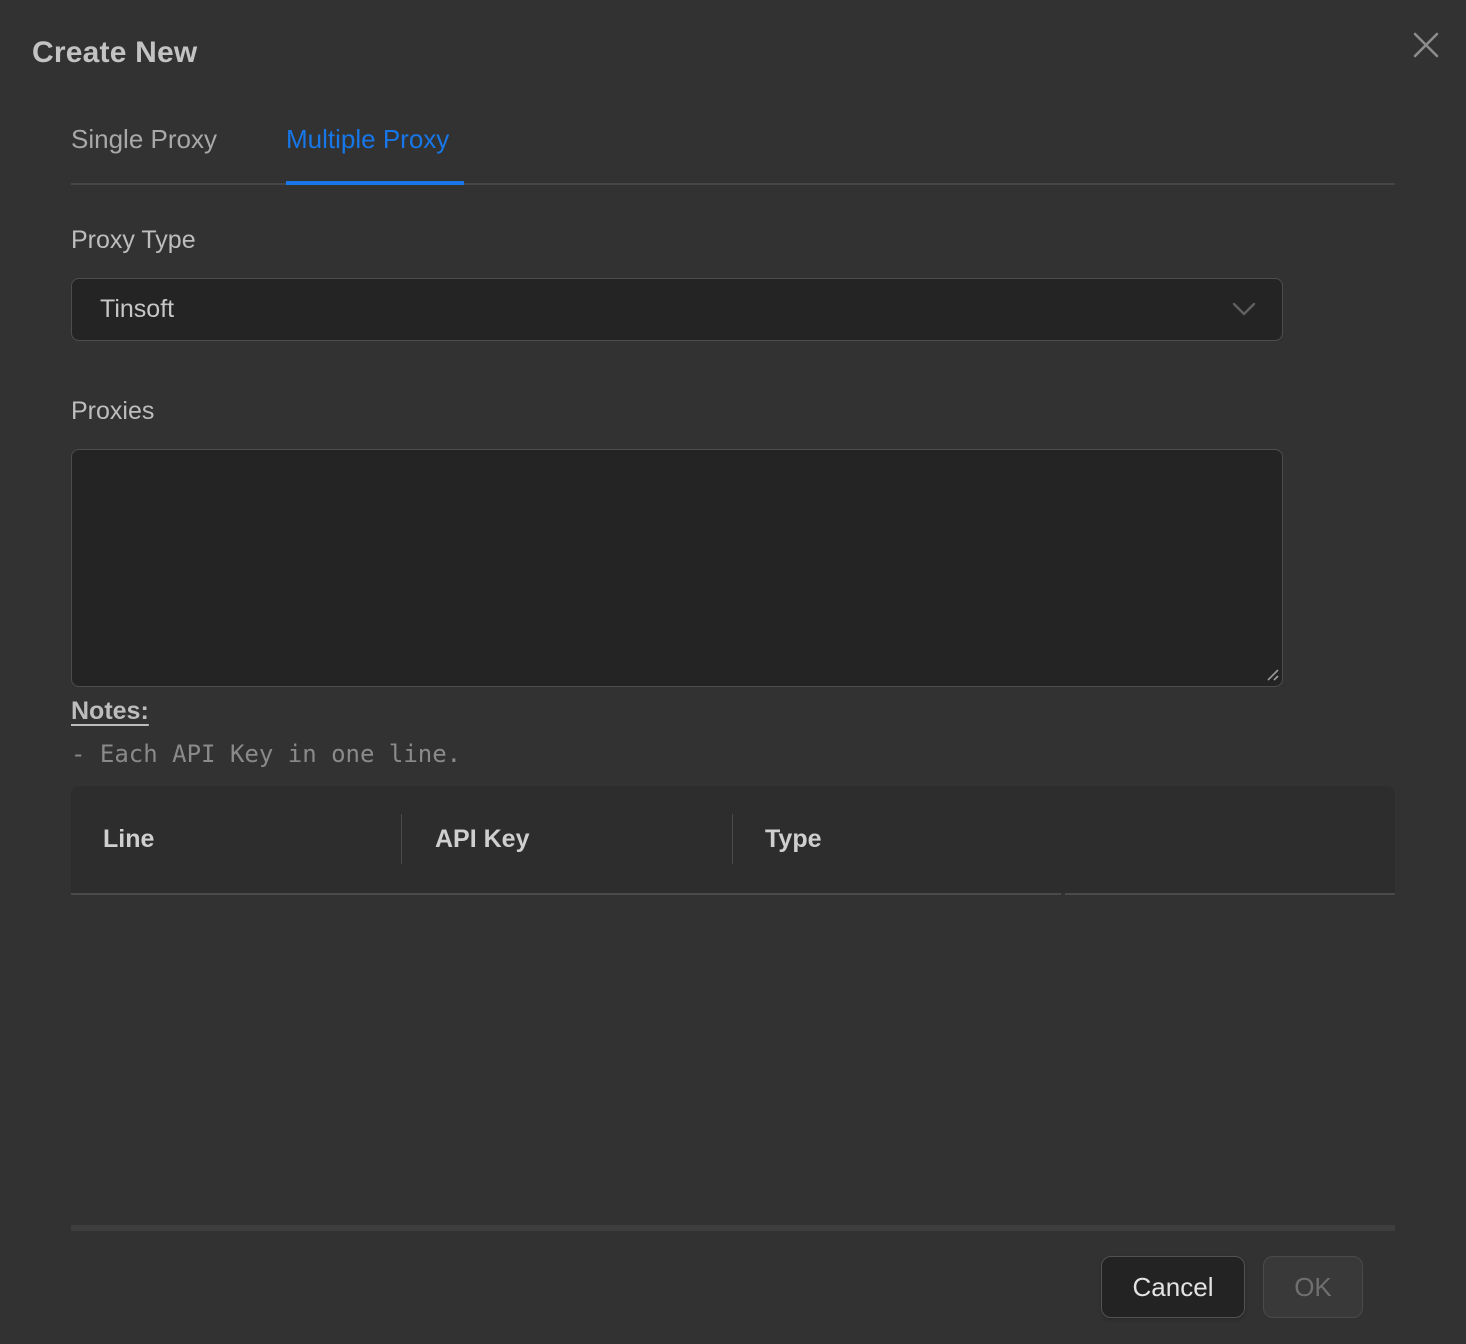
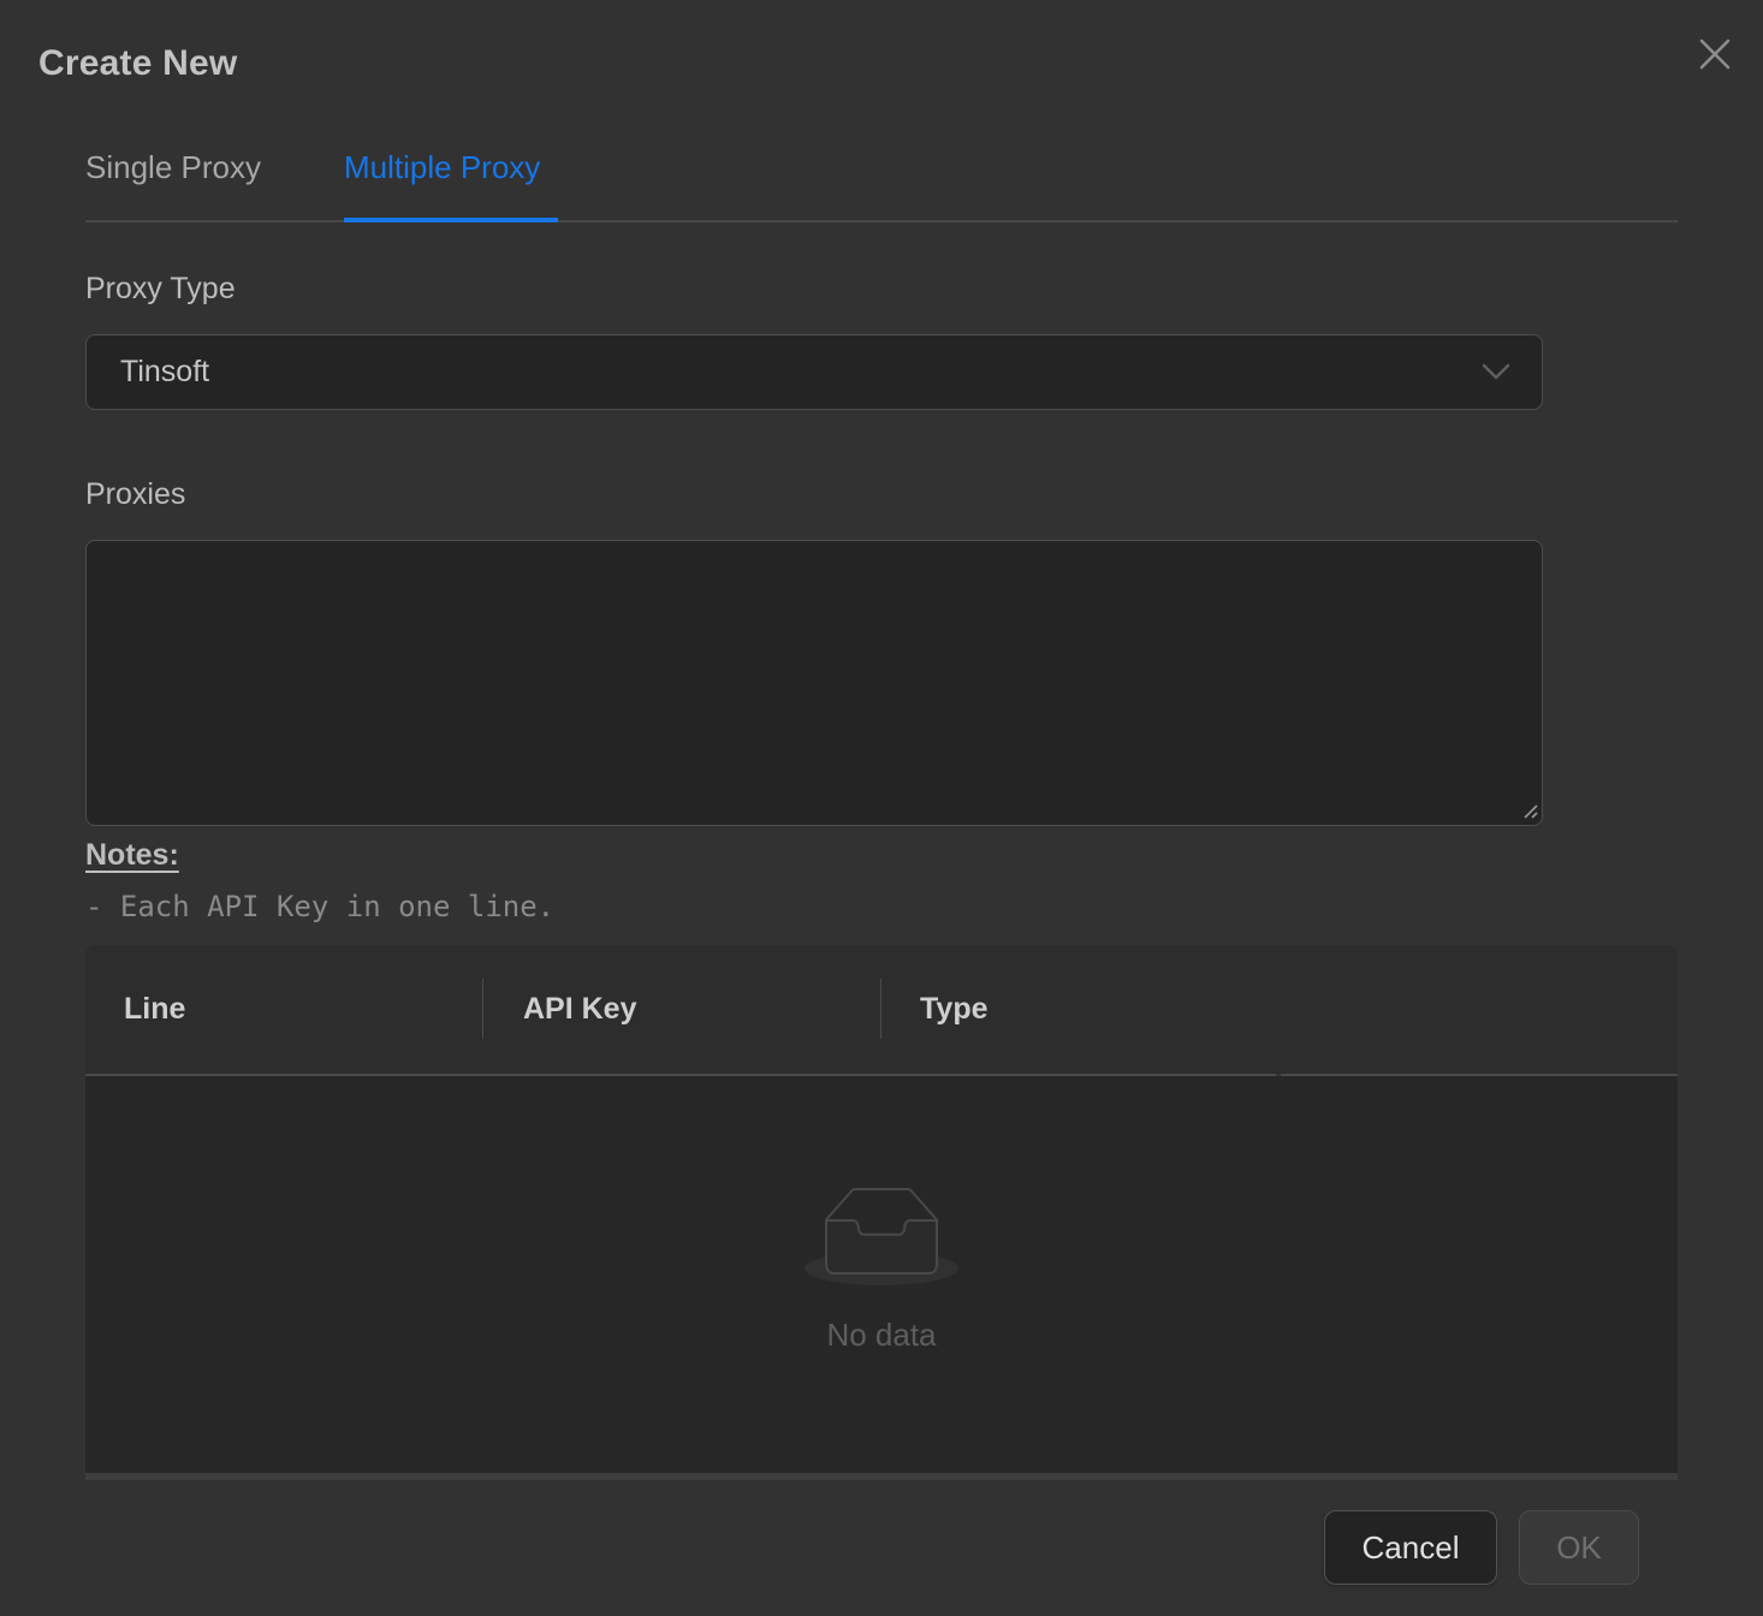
  Create New
  Single Proxy
  Multiple Proxy
  Proxy Type
  Tinsoft
  Proxies
  Notes:
  - Each API Key in one line.
  Line
  API Key
  Type
+ No data
  Cancel
  OK
